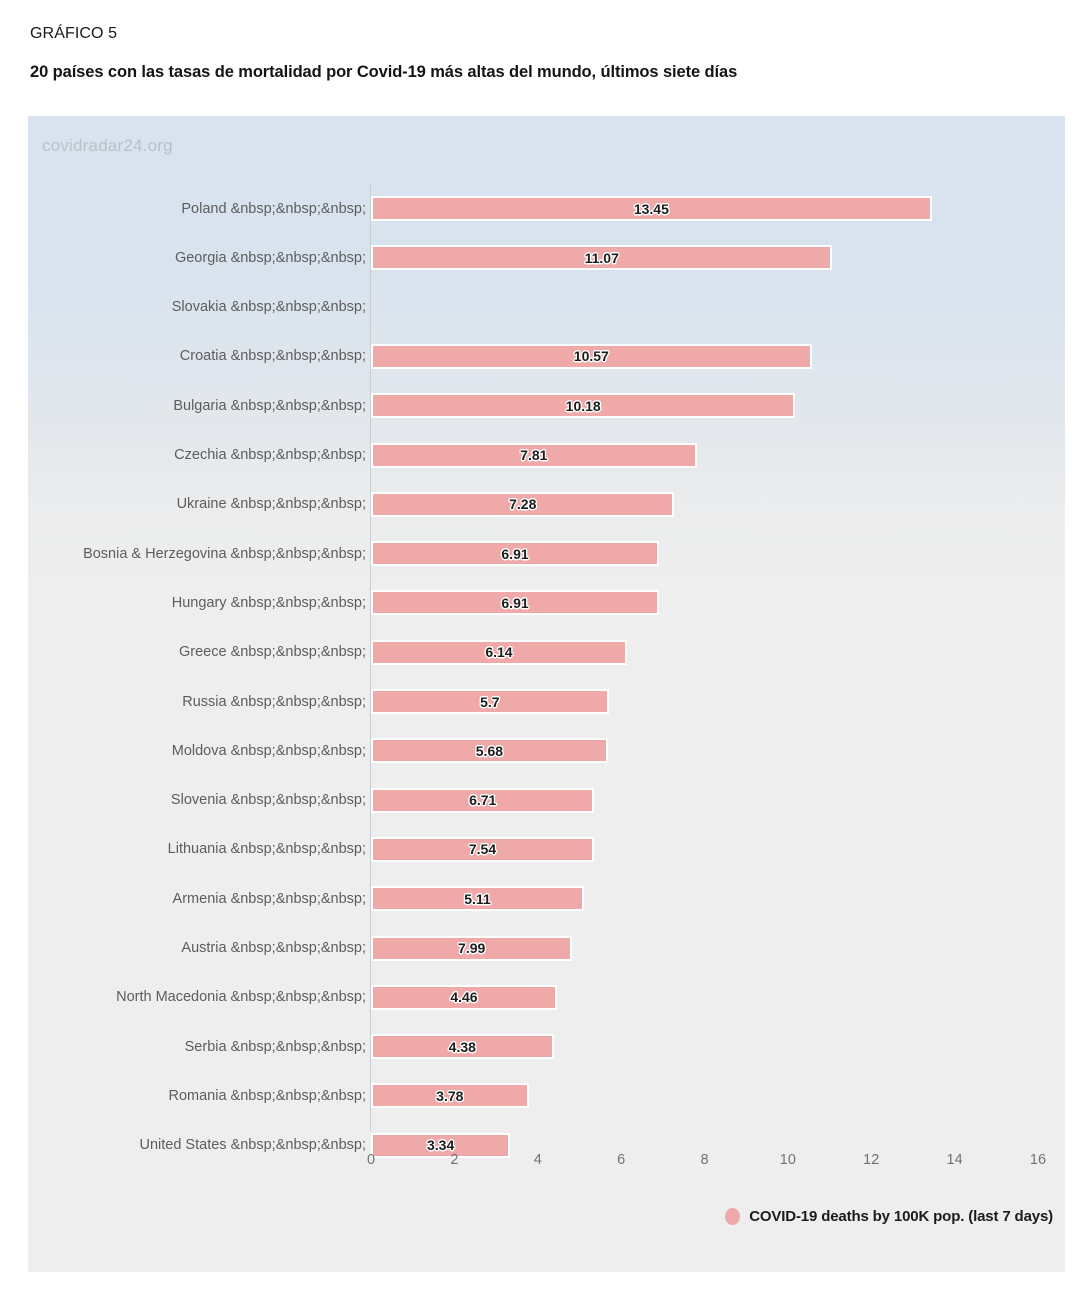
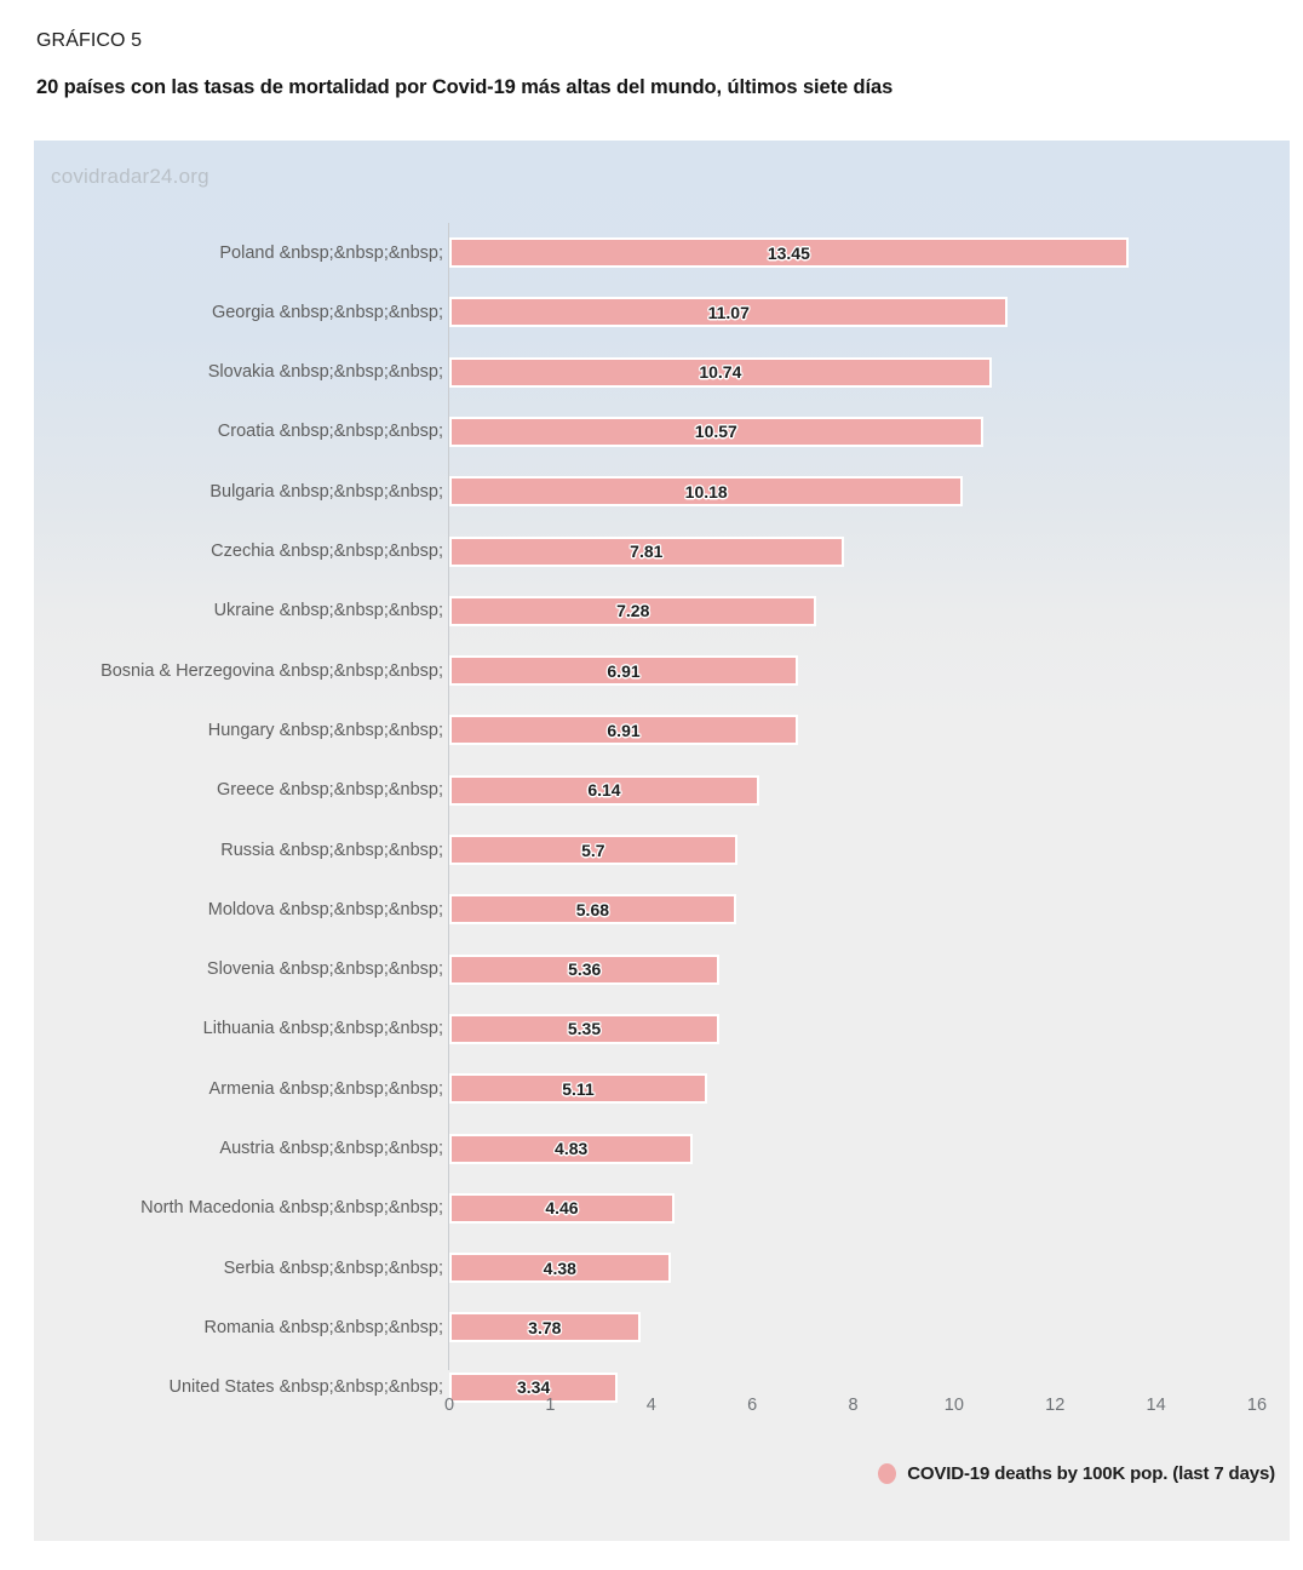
  GRÁFICO 5
  20 países con las tasas de mortalidad por Covid-19 más altas del mundo, últimos siete días
  covidradar24.org
  Poland &nbsp;&nbsp;&nbsp;
  13.45
  Georgia &nbsp;&nbsp;&nbsp;
  11.07
  Slovakia &nbsp;&nbsp;&nbsp;
+ 10.74
  Croatia &nbsp;&nbsp;&nbsp;
  10.57
  Bulgaria &nbsp;&nbsp;&nbsp;
  10.18
  Czechia &nbsp;&nbsp;&nbsp;
  7.81
  Ukraine &nbsp;&nbsp;&nbsp;
  7.28
  Bosnia & Herzegovina &nbsp;&nbsp;&nbsp;
  6.91
  Hungary &nbsp;&nbsp;&nbsp;
  6.91
  Greece &nbsp;&nbsp;&nbsp;
  6.14
  Russia &nbsp;&nbsp;&nbsp;
  5.7
  Moldova &nbsp;&nbsp;&nbsp;
  5.68
  Slovenia &nbsp;&nbsp;&nbsp;
- 6.71
+ 5.36
  Lithuania &nbsp;&nbsp;&nbsp;
- 7.54
+ 5.35
  Armenia &nbsp;&nbsp;&nbsp;
  5.11
  Austria &nbsp;&nbsp;&nbsp;
- 7.99
+ 4.83
  North Macedonia &nbsp;&nbsp;&nbsp;
  4.46
  Serbia &nbsp;&nbsp;&nbsp;
  4.38
  Romania &nbsp;&nbsp;&nbsp;
  3.78
  United States &nbsp;&nbsp;&nbsp;
  3.34
  0
- 2
+ 1
  4
  6
  8
  10
  12
  14
  16
  COVID-19 deaths by 100K pop. (last 7 days)
